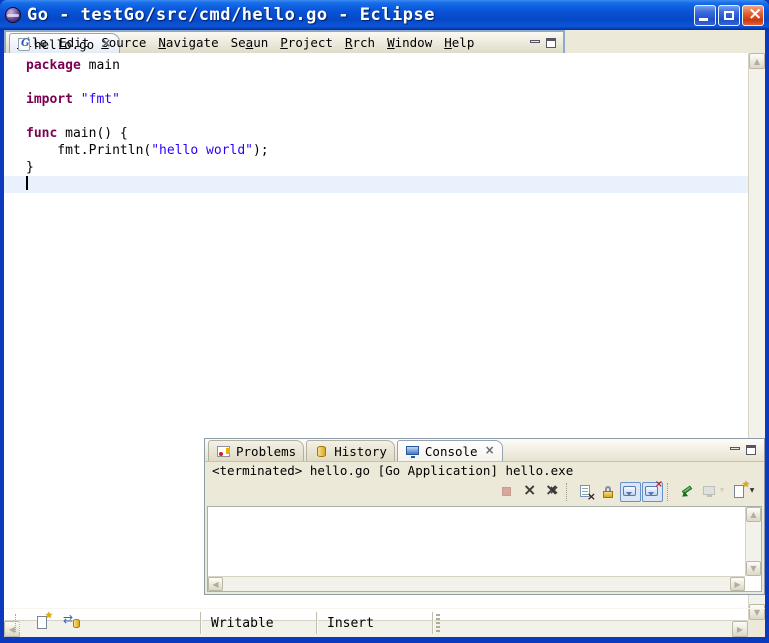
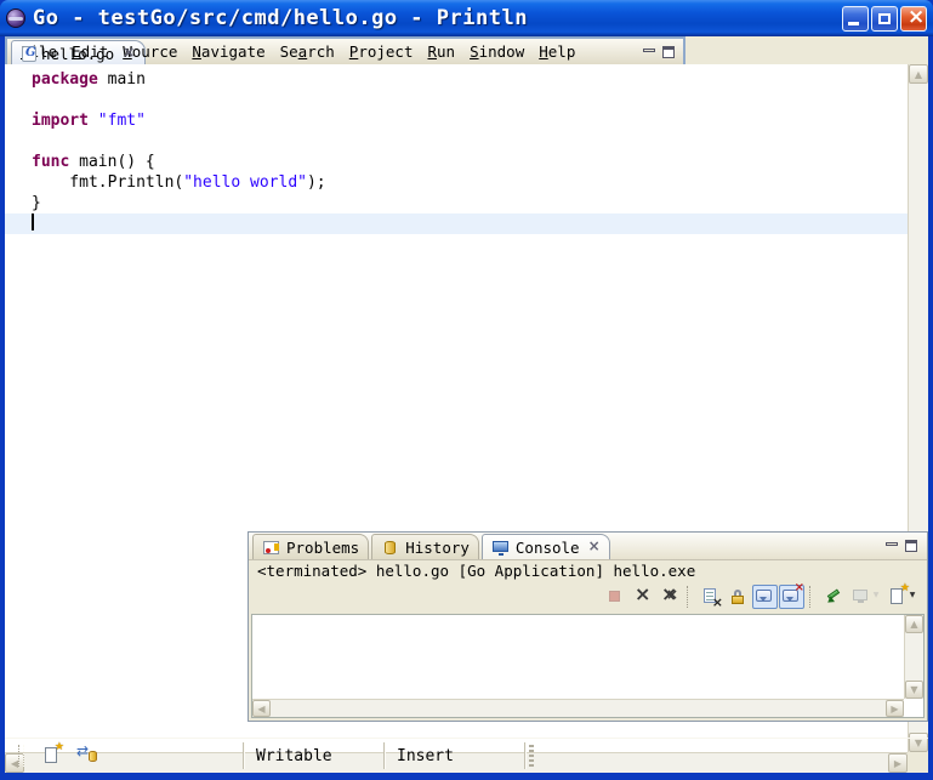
- Go - testGo/src/cmd/hello.go - Eclipse
+ Go - testGo/src/cmd/hello.go - Println
  Edit
- Source
+ Wource
  Navigate
- Seaun
+ Search
  Project
- Rrch
+ Run
- Window
+ Sindow
  Help
  hello.go
  package main
  import "fmt"
  func main() {
  fmt.Println("hello world");
  }
  ▲
  ▼
  ◀
  ▶
  Problems
  History
  Console
  <terminated> hello.go [Go Application] hello.exe
  ×
  ×
  ×
  ×
  ×
  ★
  ▲
  ▼
  ◀
  ▶
  ★
  ⇄
  Writable
  Insert
